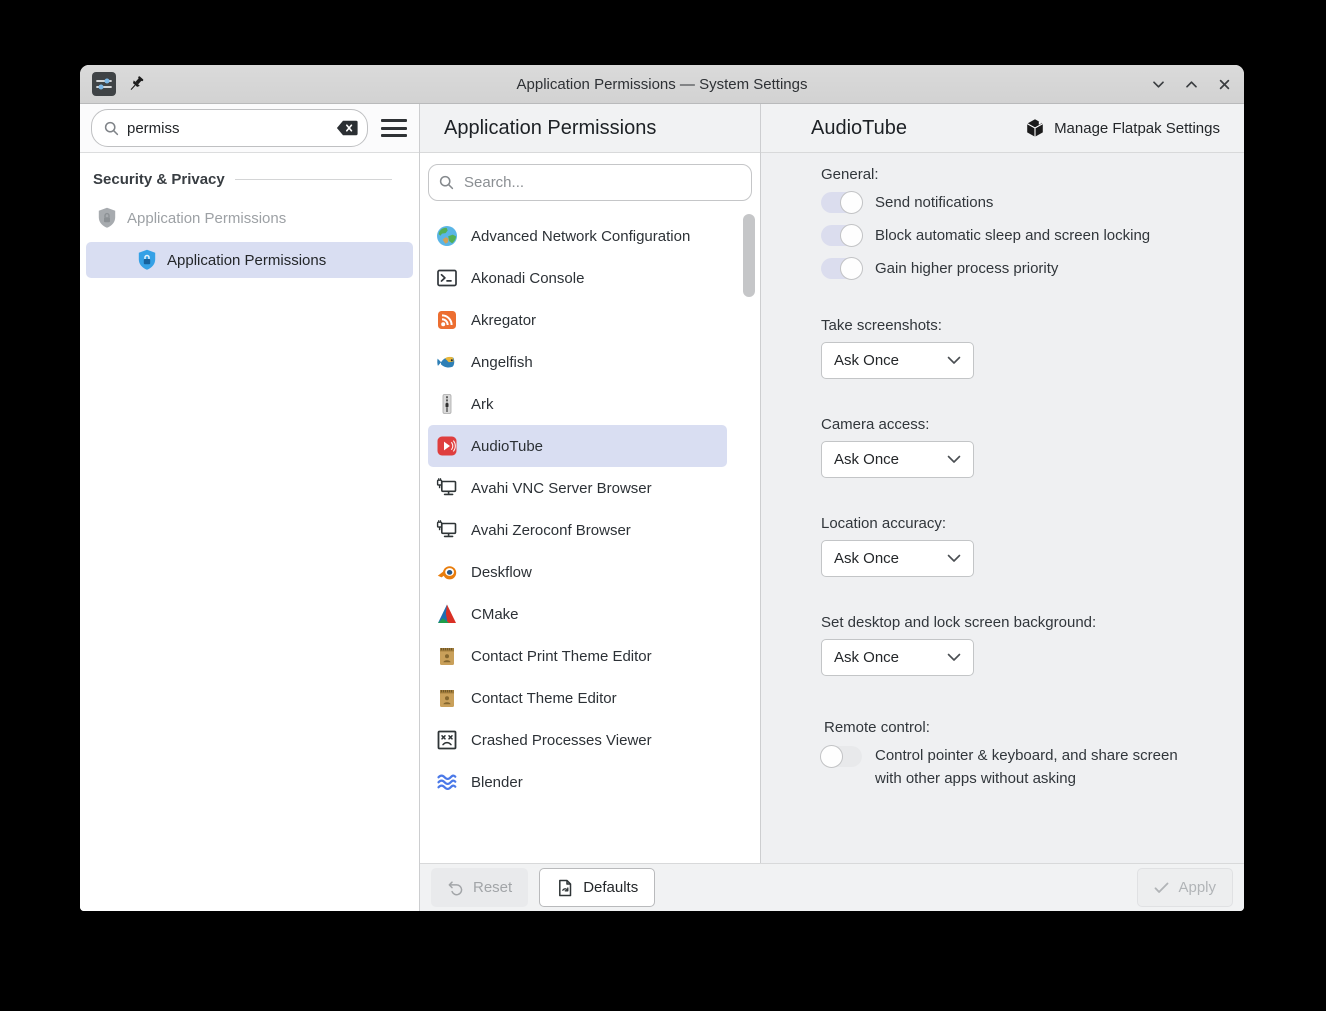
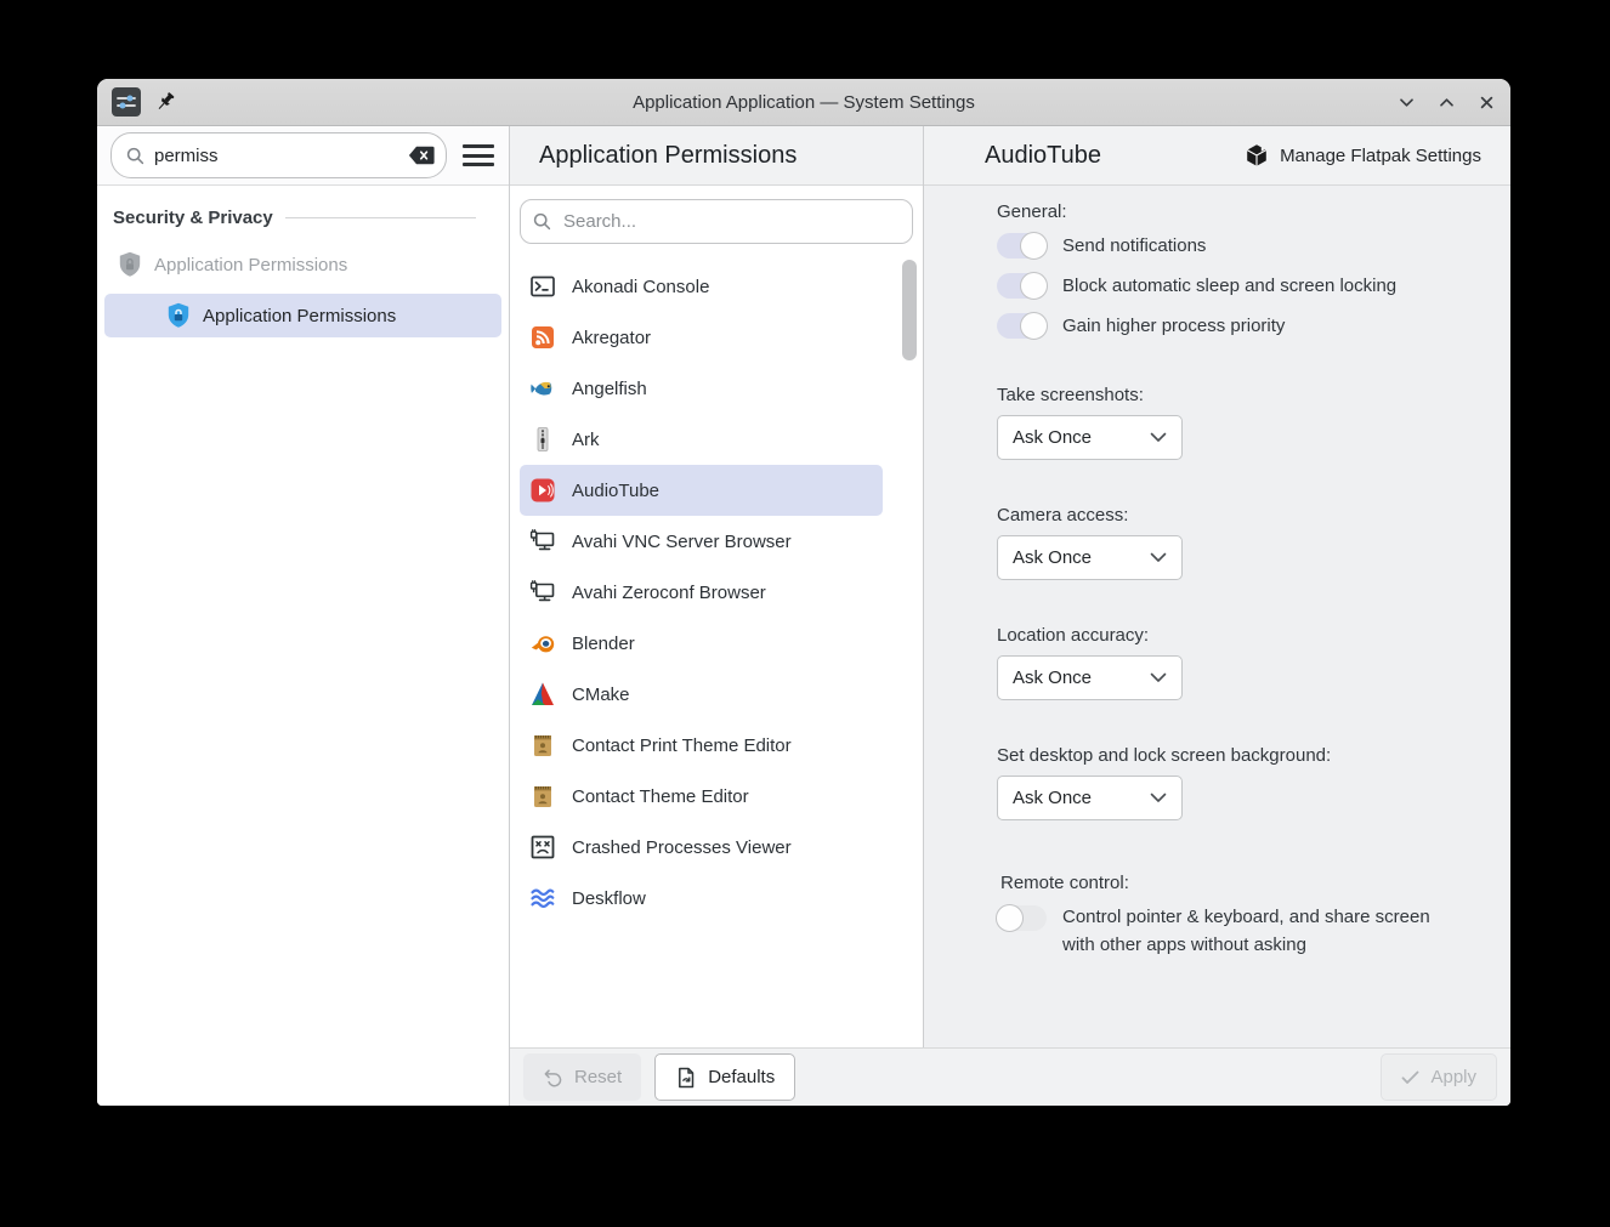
- Application Permissions — System Settings
+ Application Application — System Settings
  permiss
  Security & Privacy
  Application Permissions
  Application Permissions
  Application Permissions
  Search...
- Advanced Network Configuration
  Akonadi Console
  Akregator
  Angelfish
  Ark
  AudioTube
  Avahi VNC Server Browser
  Avahi Zeroconf Browser
- Deskflow
+ Blender
  CMake
  Contact Print Theme Editor
  Contact Theme Editor
  Crashed Processes Viewer
- Blender
+ Deskflow
  AudioTube
  Manage Flatpak Settings
  General:
  Send notifications
  Block automatic sleep and screen locking
  Gain higher process priority
  Take screenshots:
  Ask Once
  Camera access:
  Ask Once
  Location accuracy:
  Ask Once
  Set desktop and lock screen background:
  Ask Once
  Remote control:
  Control pointer & keyboard, and share screen with other apps without asking
  Reset
  Defaults
  Apply
